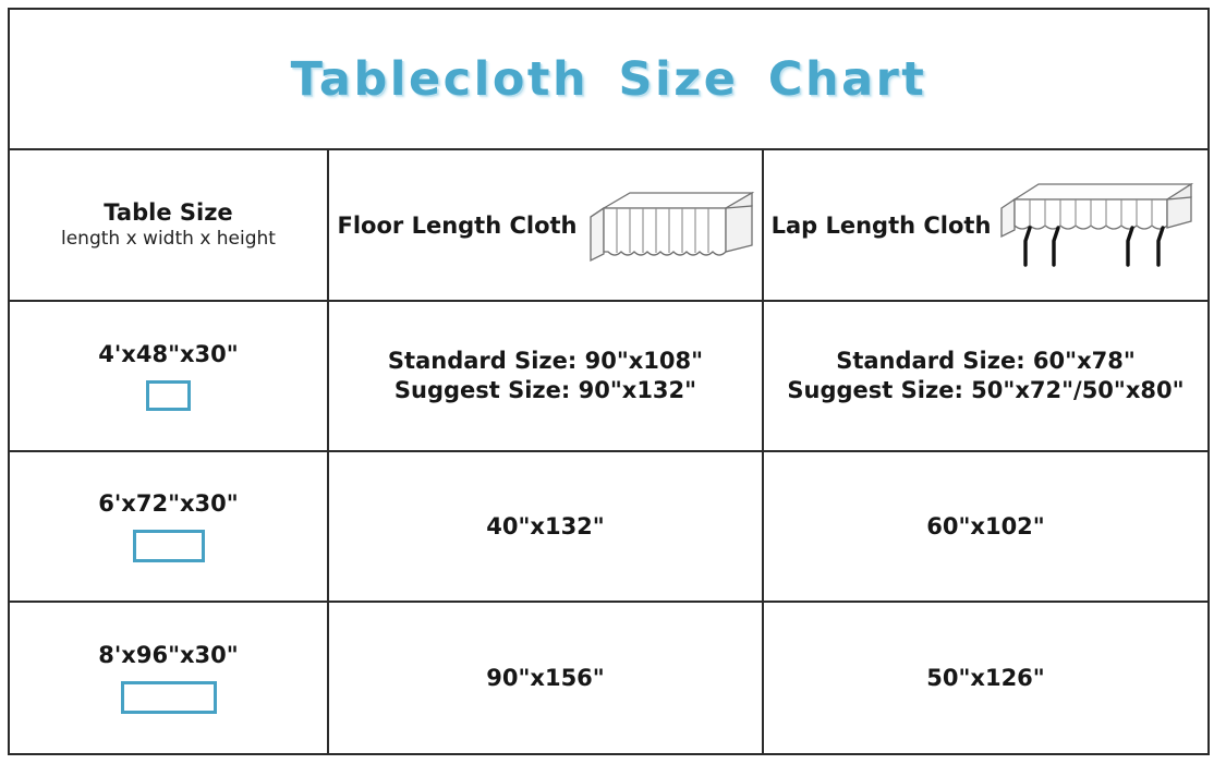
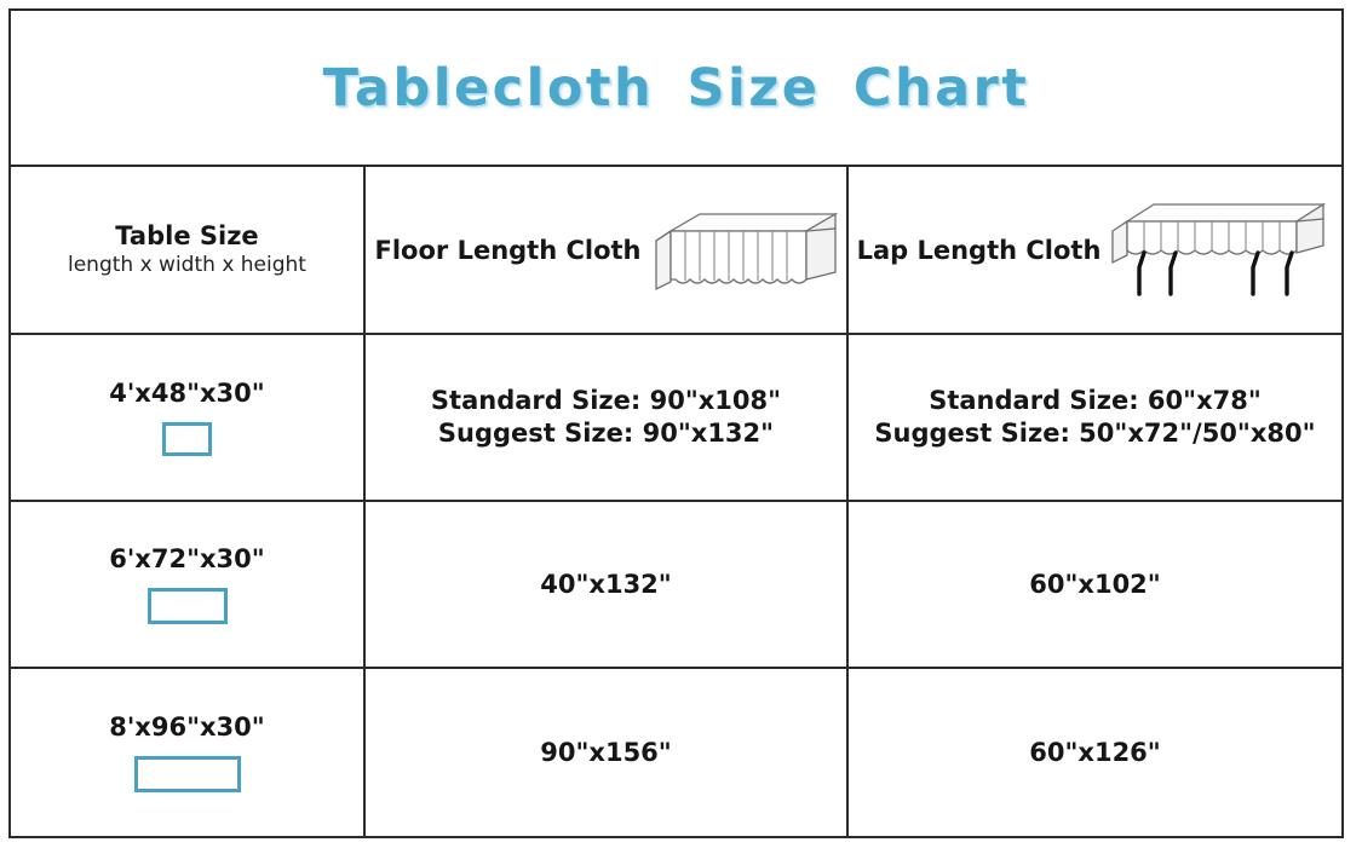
  Tablecloth Size Chart
  Table Size
  length x width x height
  Floor Length Cloth
  Lap Length Cloth
  4'x48"x30"
  Standard Size: 90"x108"
  Suggest Size: 90"x132"
  Standard Size: 60"x78"
  Suggest Size: 50"x72"/50"x80"
  6'x72"x30"
  40"x132"
  60"x102"
  8'x96"x30"
  90"x156"
- 50"x126"
+ 60"x126"
